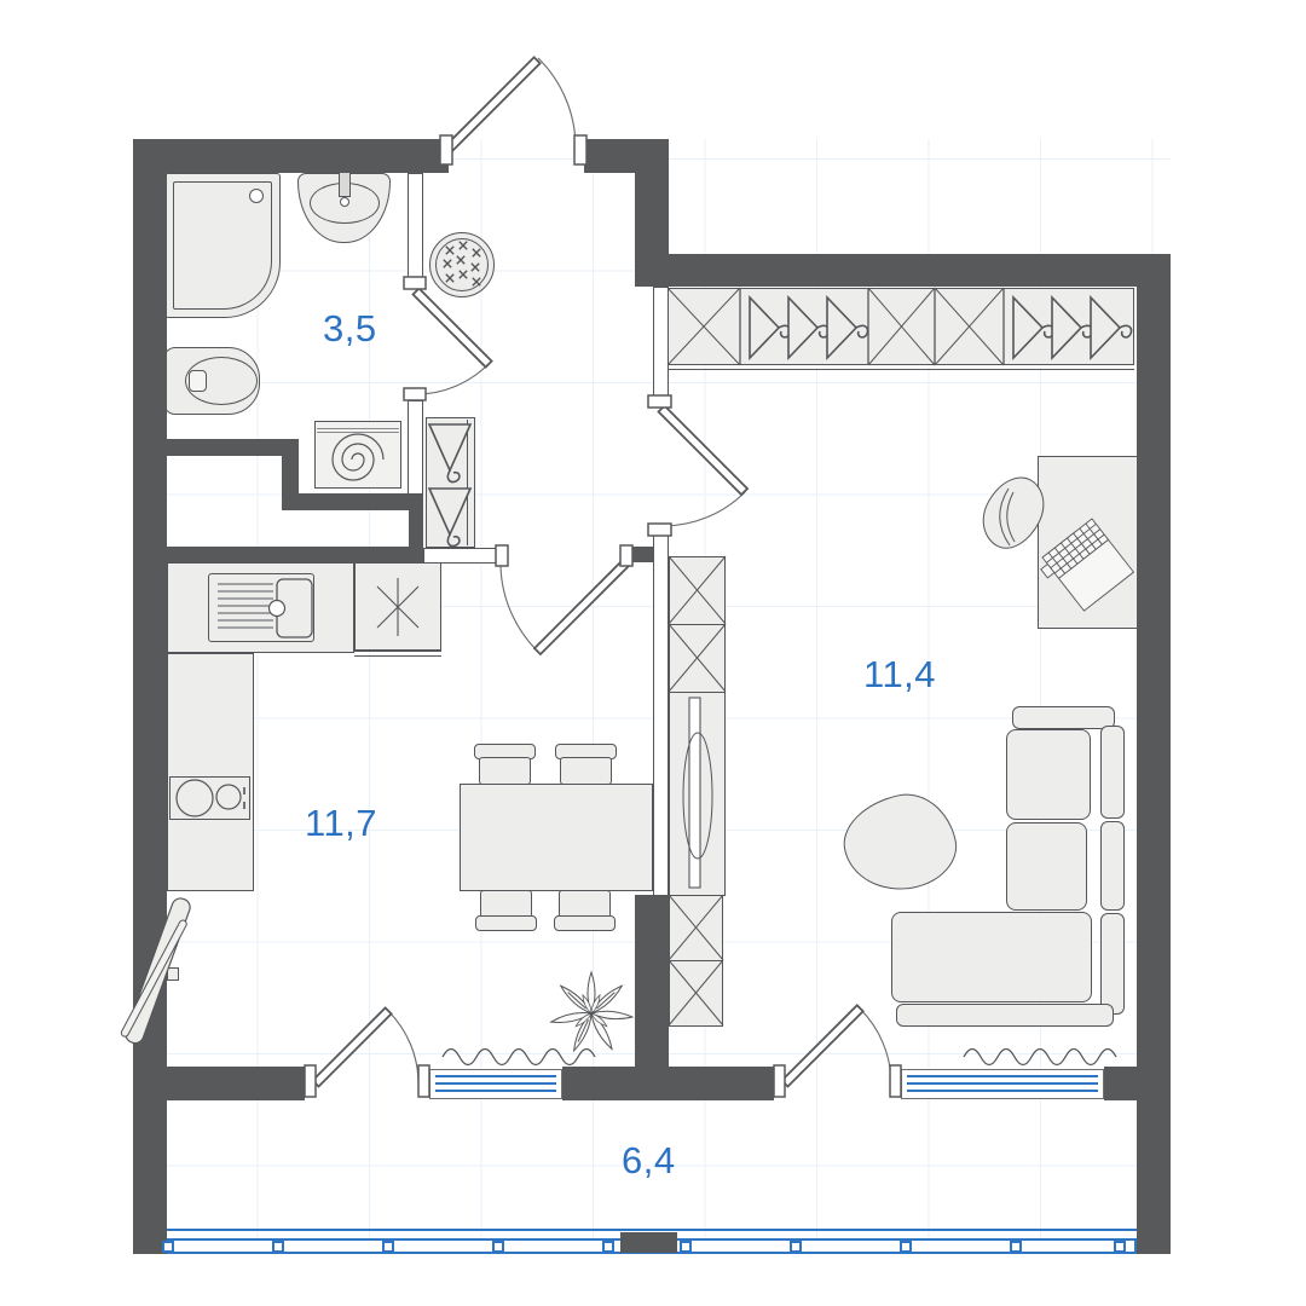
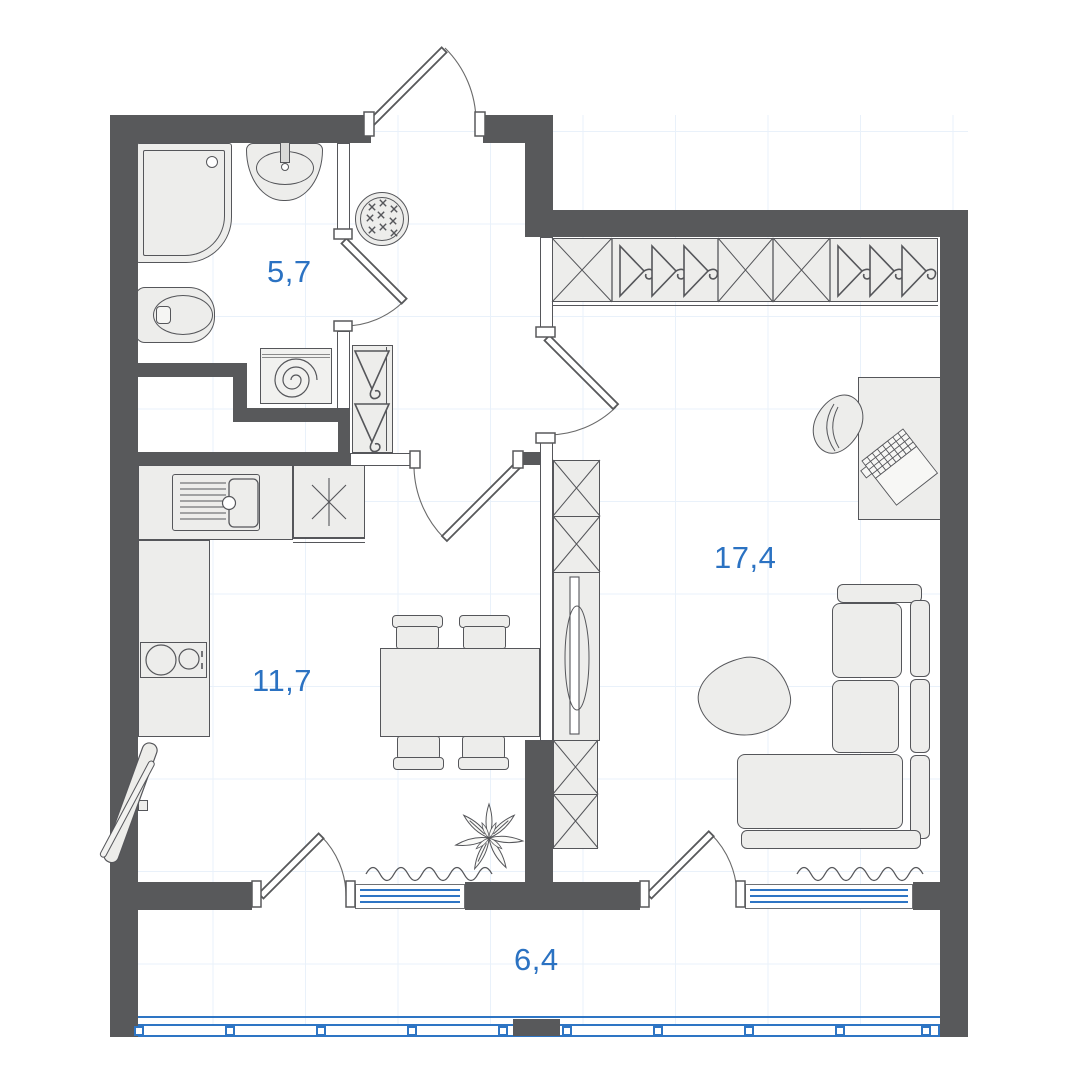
- 3,5
+ 5,7
  11,7
- 11,4
+ 17,4
  6,4
